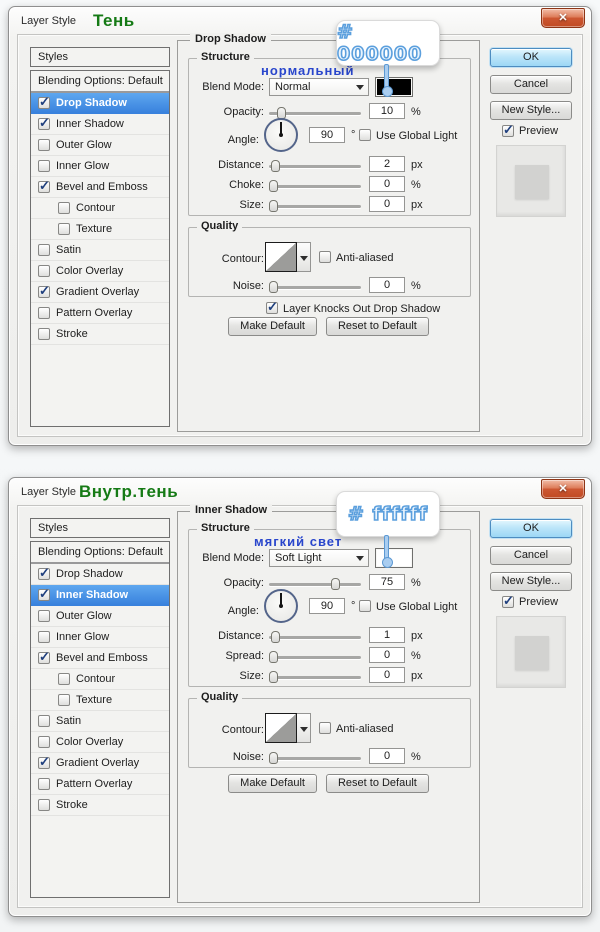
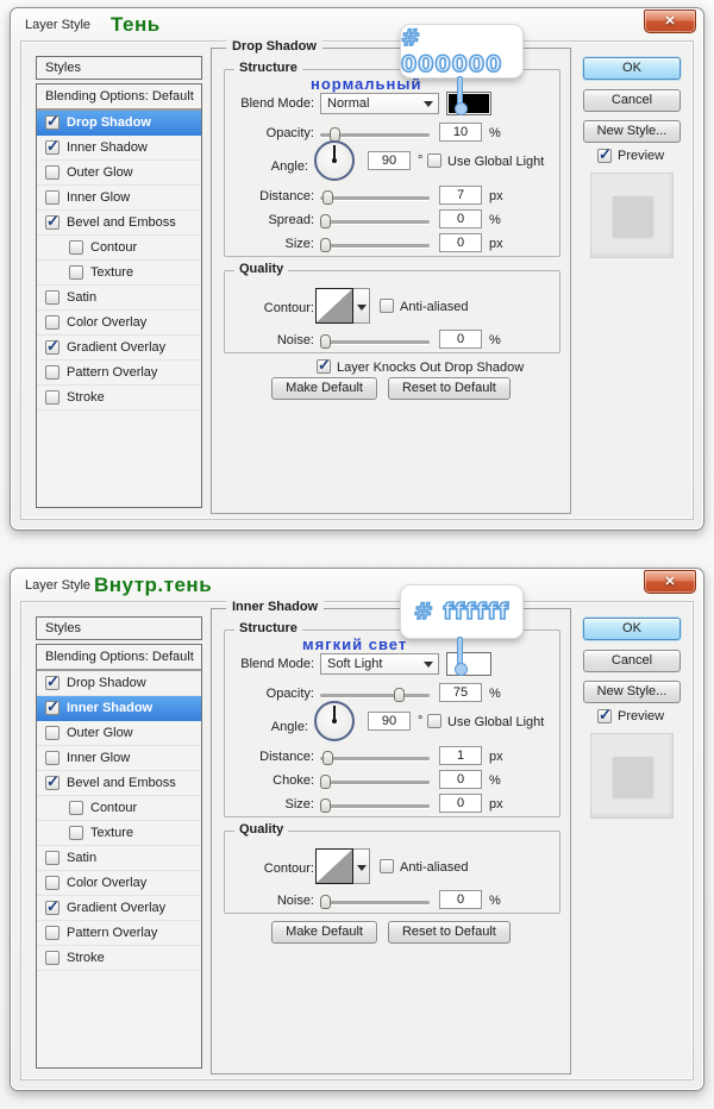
  Layer Style
  Тень
  ✕
  Styles
  Blending Options: Default
  Drop Shadow
  Inner Shadow
  Outer Glow
  Inner Glow
  Bevel and Emboss
  Contour
  Texture
  Satin
  Color Overlay
  Gradient Overlay
  Pattern Overlay
  Stroke
  Drop Shadow
  Structure
  Blend Mode:
  Normal
  Opacity:
  10
  %
  Angle:
  90
  °
  Use Global Light
  Distance:
- 2
+ 7
  px
- Choke:
+ Spread:
  0
  %
  Size:
  0
  px
  Quality
  Contour:
  Anti-aliased
  Noise:
  0
  %
  Layer Knocks Out Drop Shadow
  Make Default
  Reset to Default
  OK
  Cancel
  New Style...
  Preview
  # 000000
  нормальный
  Layer Style
  Внутр.тень
  ✕
  Styles
  Blending Options: Default
  Drop Shadow
  Inner Shadow
  Outer Glow
  Inner Glow
  Bevel and Emboss
  Contour
  Texture
  Satin
  Color Overlay
  Gradient Overlay
  Pattern Overlay
  Stroke
  Inner Shadow
  Structure
  Blend Mode:
  Soft Light
  Opacity:
  75
  %
  Angle:
  90
  °
  Use Global Light
  Distance:
  1
  px
- Spread:
+ Choke:
  0
  %
  Size:
  0
  px
  Quality
  Contour:
  Anti-aliased
  Noise:
  0
  %
  Make Default
  Reset to Default
  OK
  Cancel
  New Style...
  Preview
  # ffffff
  мягкий свет
